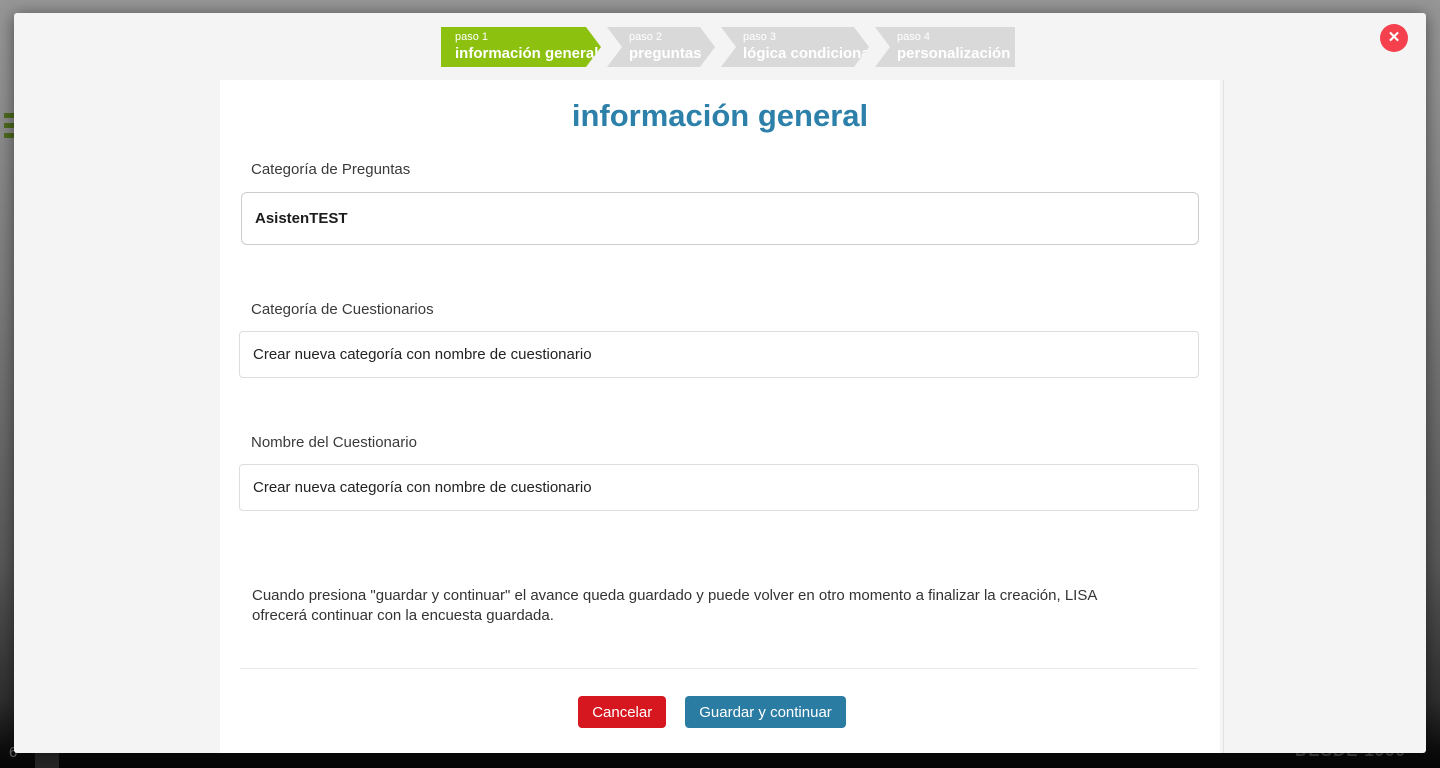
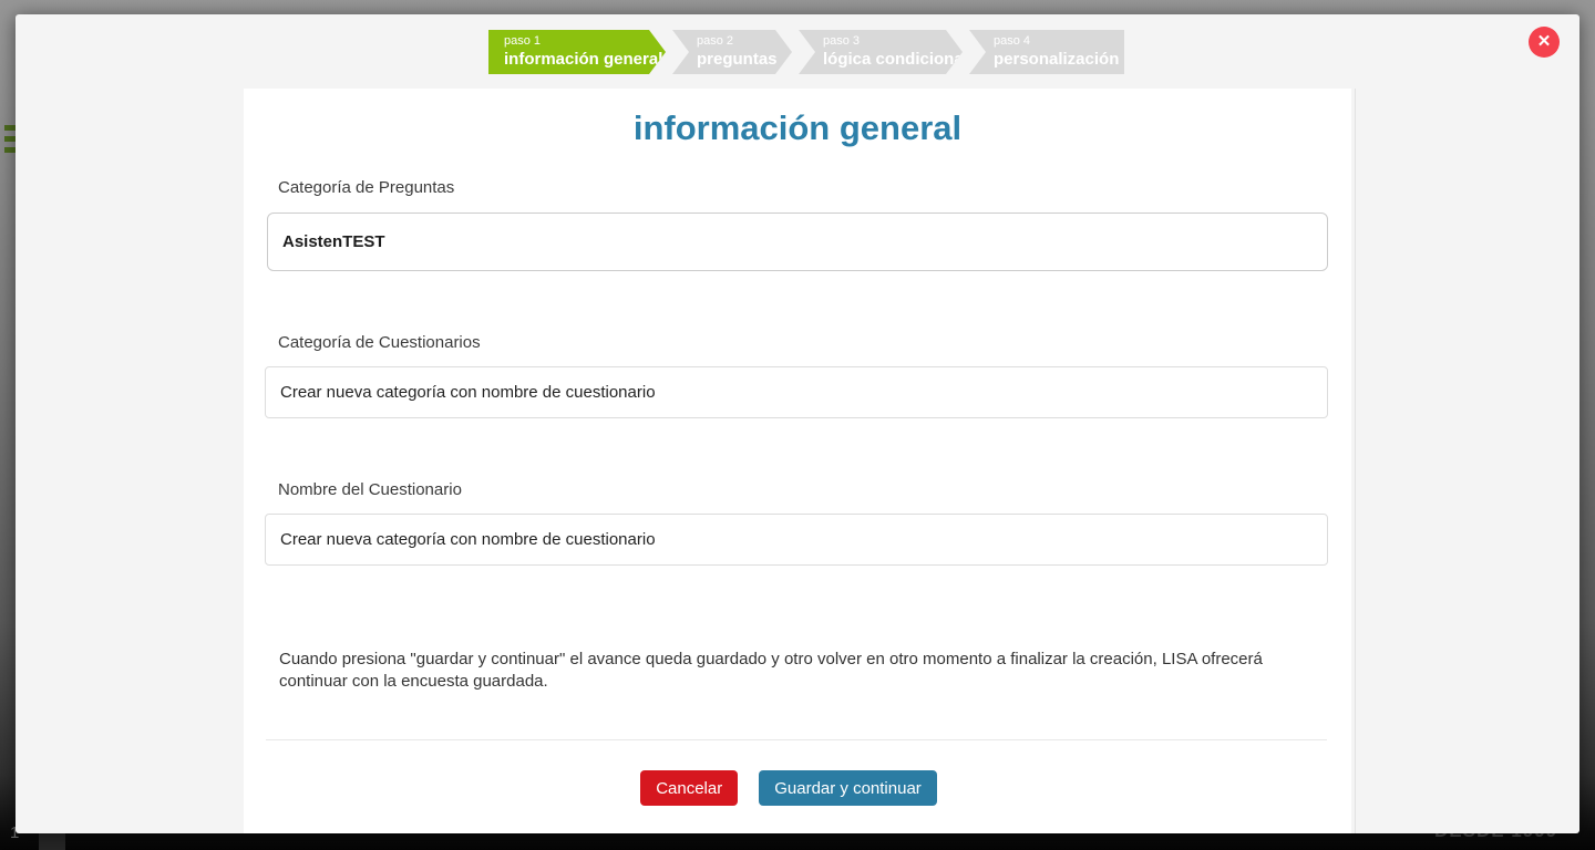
- 6
+ 1
  paso 1
  información general
  paso 2
  preguntas
  paso 3
  lógica condicion
  paso 4
  personalización
  ✕
  información general
  Categoría de Preguntas
  AsistenTEST
  Categoría de Cuestionarios
  Crear nueva categoría con nombre de cuestionario
  Nombre del Cuestionario
  Crear nueva categoría con nombre de cuestionario
- Cuando presiona "guardar y continuar" el avance queda guardado y puede volver en otro momento a finalizar la creación, LISA ofrecerá continuar con la encuesta guardada.
+ Cuando presiona "guardar y continuar" el avance queda guardado y otro volver en otro momento a finalizar la creación, LISA ofrecerá continuar con la encuesta guardada.
  Cancelar
  Guardar y continuar
